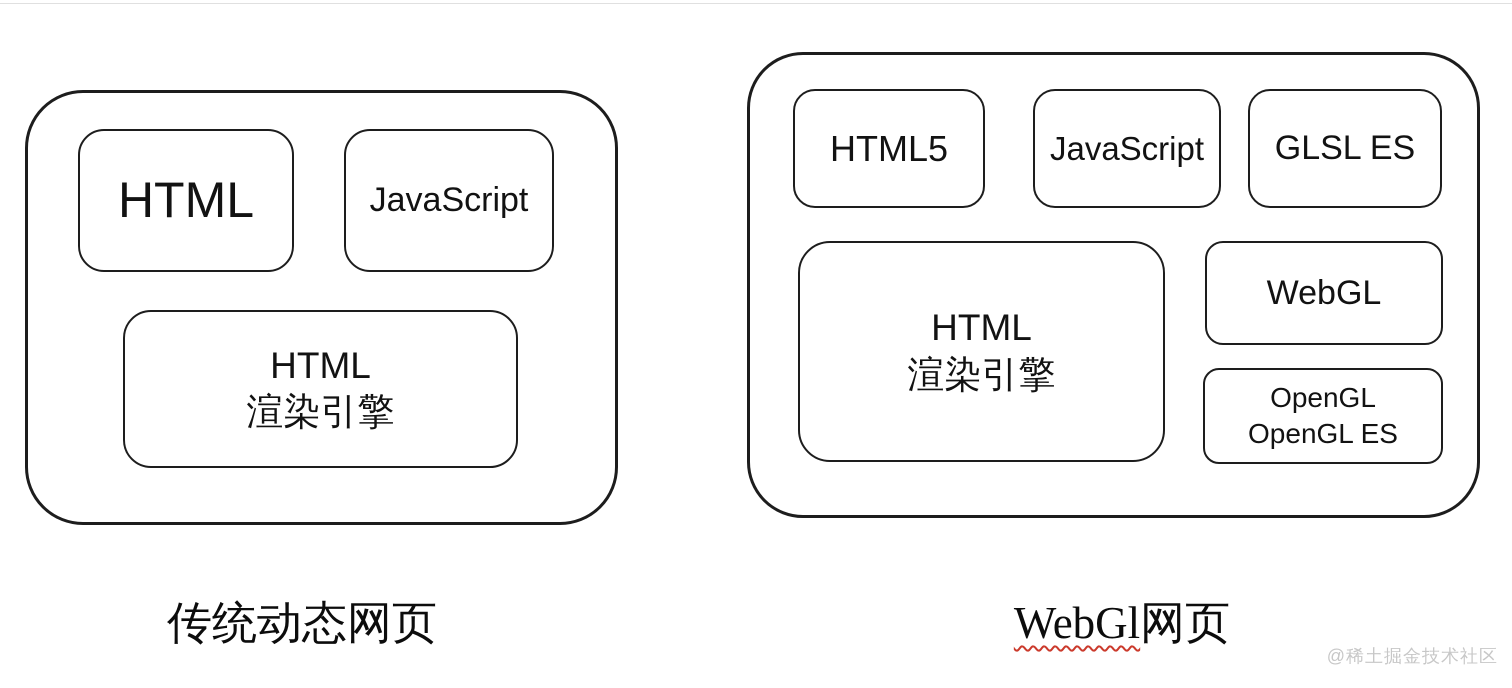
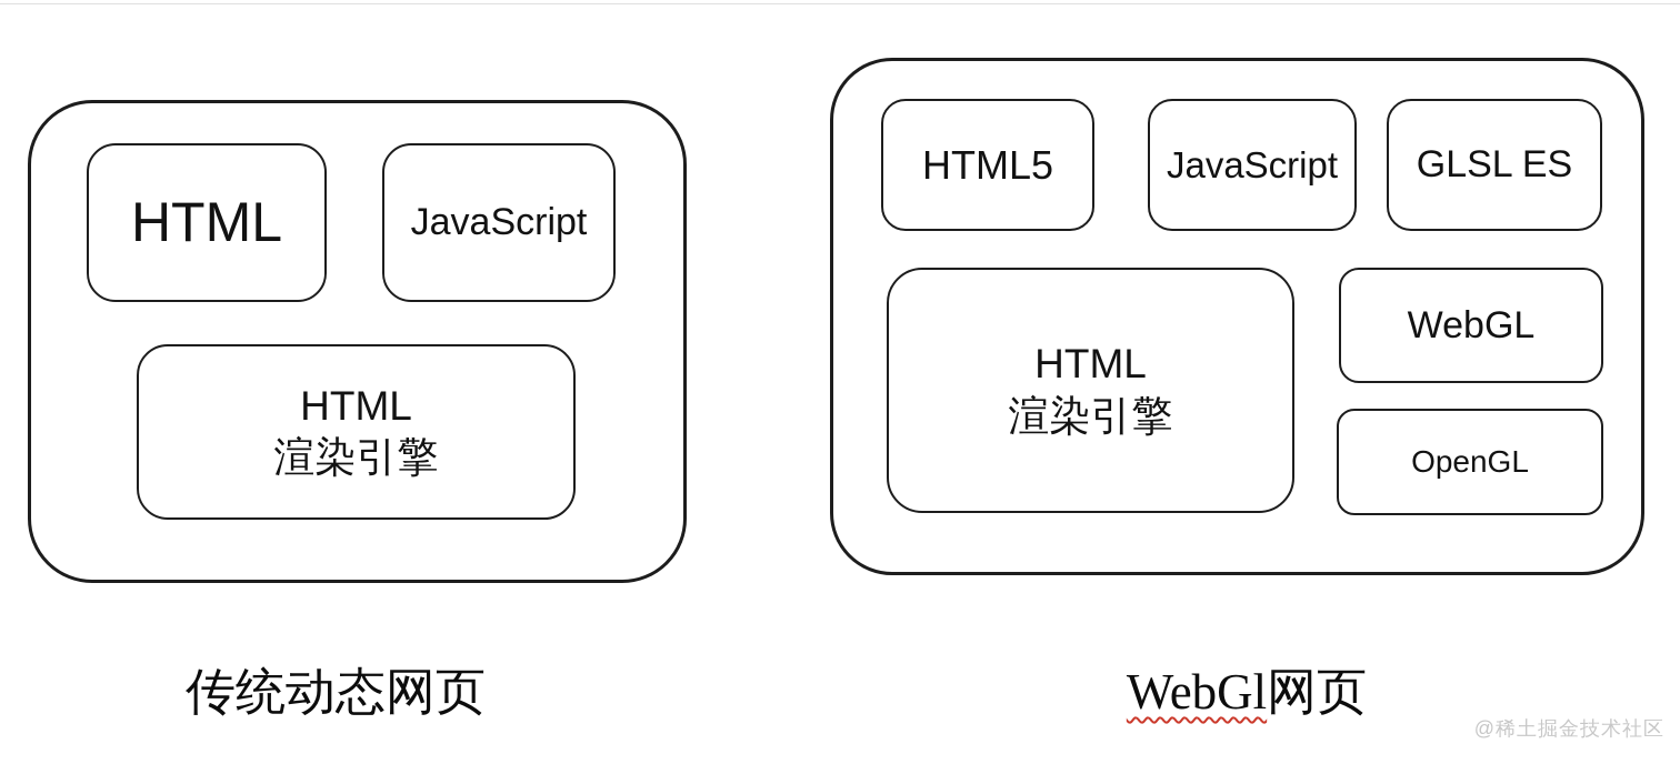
  HTML
  JavaScript
  HTML
  渲染引擎
  传统动态网页
  HTML5
  JavaScript
  GLSL ES
  HTML
  渲染引擎
  WebGL
  OpenGL
- OpenGL ES
  WebGl网页
  @稀土掘金技术社区
